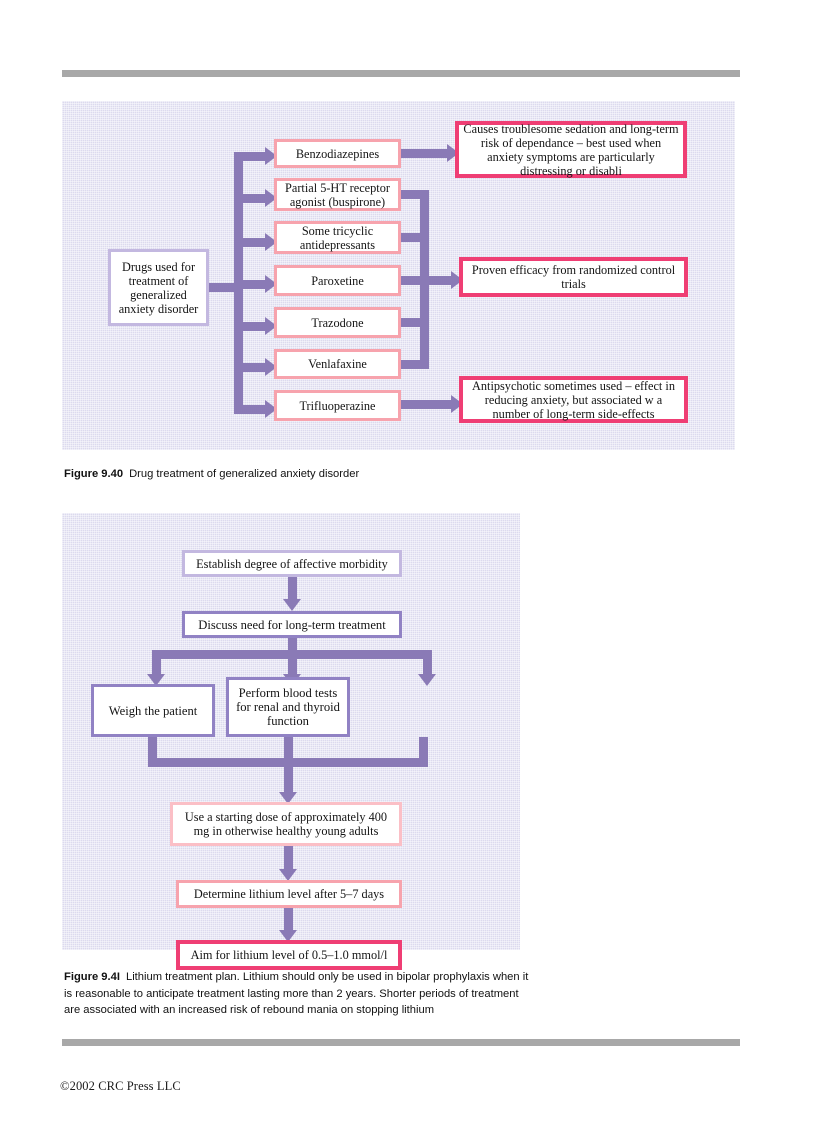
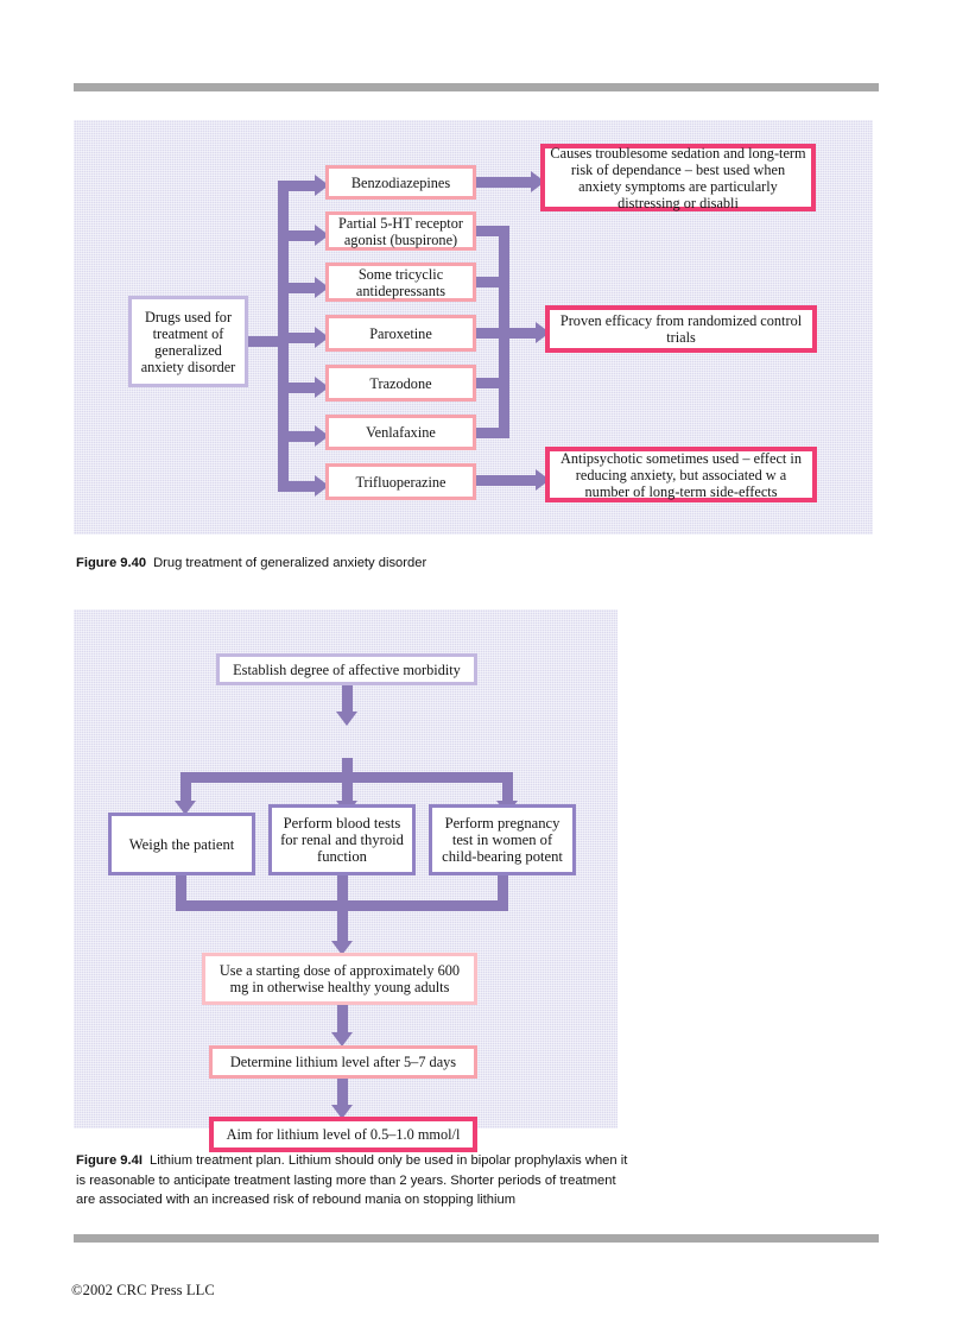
  Drugs used for treatment of generalized anxiety disorder
  Benzodiazepines
  Partial 5-HT receptor agonist (buspirone)
  Some tricyclic antidepressants
  Paroxetine
  Trazodone
  Venlafaxine
  Trifluoperazine
  Causes troublesome sedation and long-term risk of dependance – best used when anxiety symptoms are particularly distressing or disabli
  Proven efficacy from randomized control trials
  Antipsychotic sometimes used – effect in reducing anxiety, but associated w a number of long-term side-effects
  Figure 9.40 Drug treatment of generalized anxiety disorder
  Establish degree of affective morbidity
- Discuss need for long-term treatment
  Weigh the patient
  Perform blood tests for renal and thyroid function
+ Perform pregnancy test in women of child-bearing potent
- Use a starting dose of approximately 400 mg in otherwise healthy young adults
+ Use a starting dose of approximately 600 mg in otherwise healthy young adults
  Determine lithium level after 5–7 days
  Aim for lithium level of 0.5–1.0 mmol/l
  Figure 9.4I Lithium treatment plan. Lithium should only be used in bipolar prophylaxis when it is reasonable to anticipate treatment lasting more than 2 years. Shorter periods of treatment are associated with an increased risk of rebound mania on stopping lithium
  ©2002 CRC Press LLC
